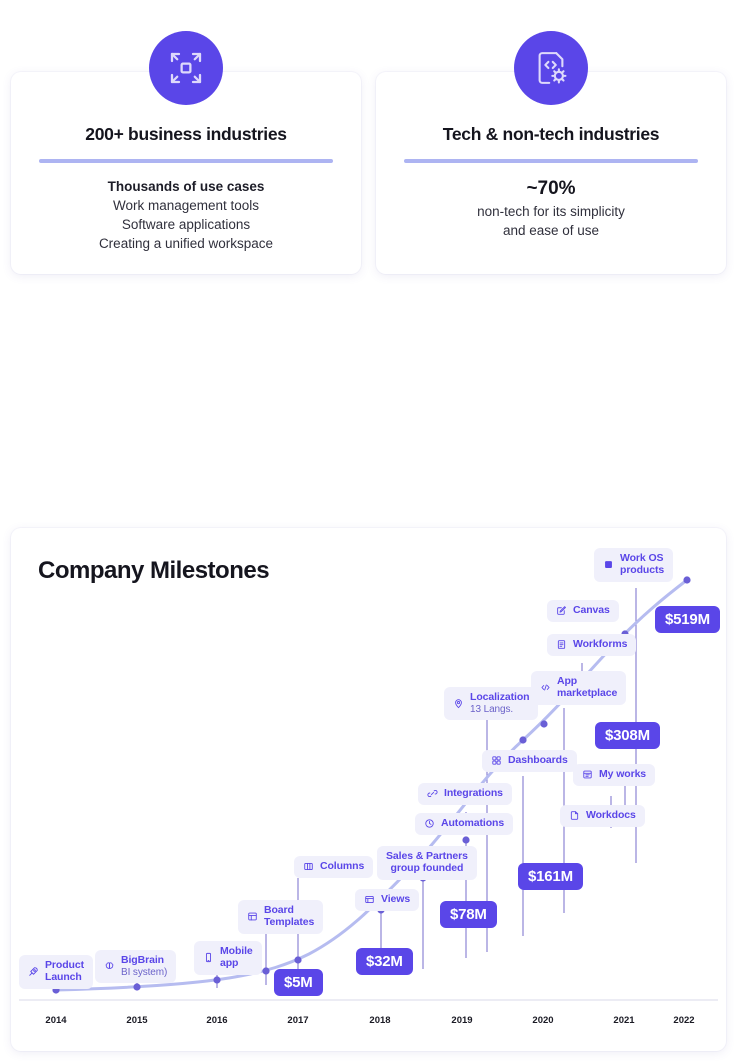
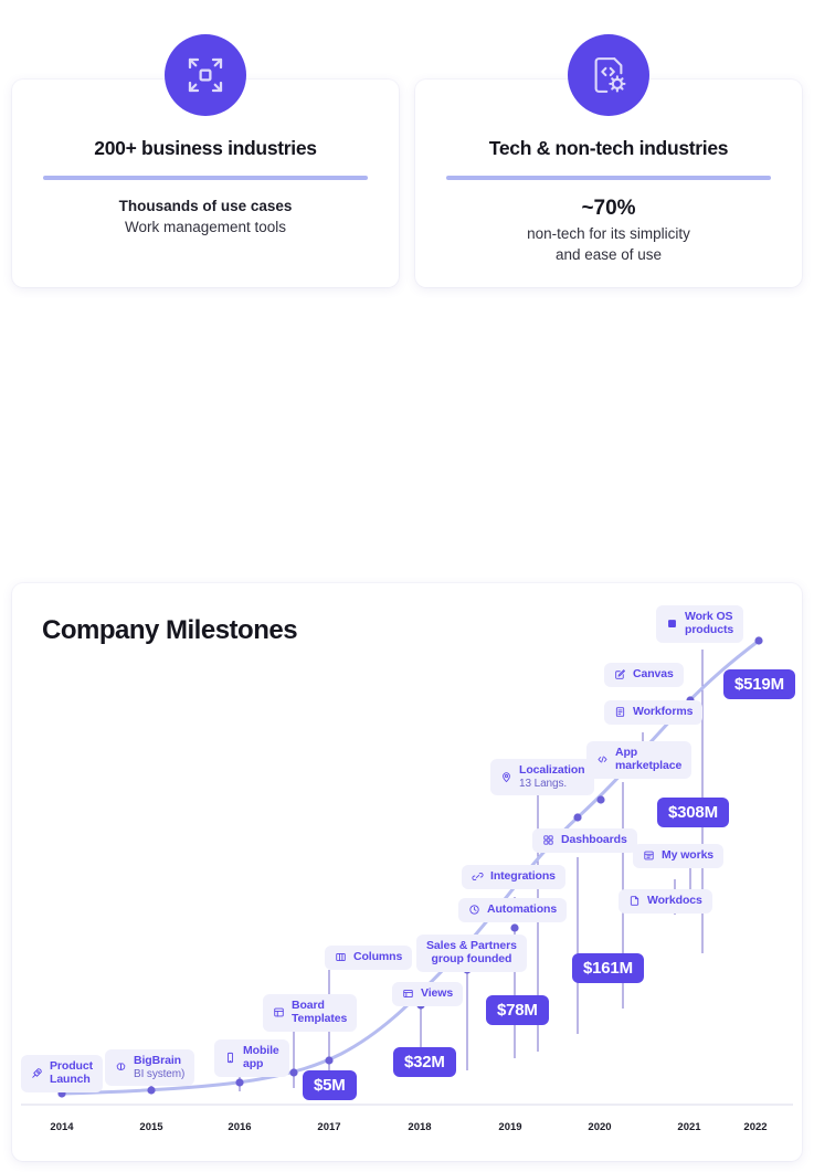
  200+ business industries
  Thousands of use cases
  Work management tools
- Software applications
- Creating a unified workspace
  Tech & non-tech industries
  ~70%
  non-tech for its simplicity
  and ease of use
  Company Milestones
  Product
  Launch
  BigBrain
  BI system)
  Mobile
  app
  Board
  Templates
  Columns
  Views
  Sales & Partners
  group founded
  Automations
  Integrations
  Localization
  13 Langs.
  Dashboards
  App
  marketplace
  Workforms
  Canvas
  Work OS
  products
  My works
  Workdocs
  $5M
  $32M
  $78M
  $161M
  $308M
  $519M
  2014
  2015
  2016
  2017
  2018
  2019
  2020
  2021
  2022
